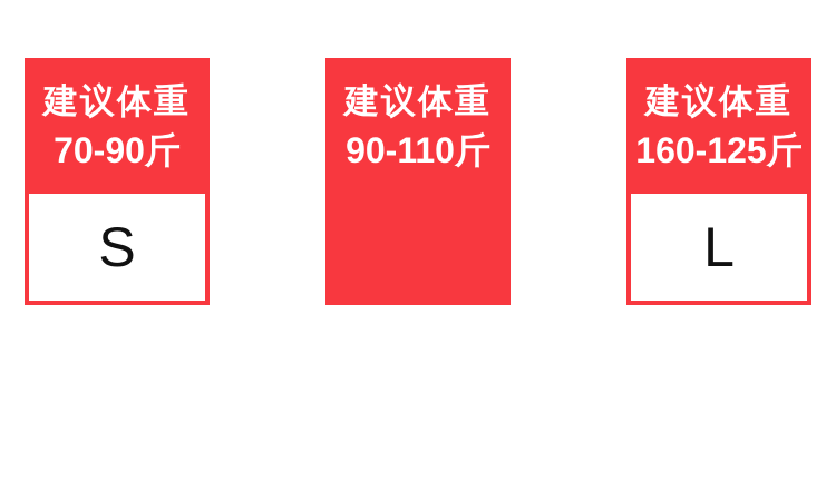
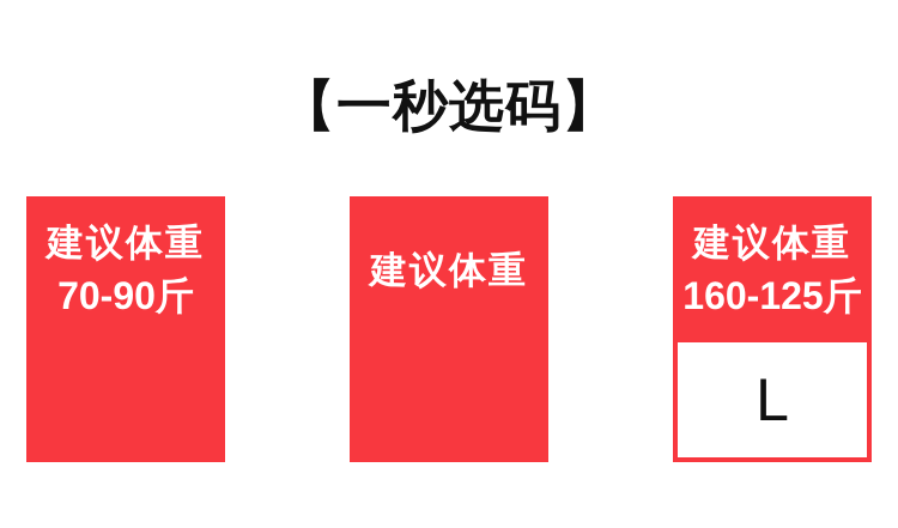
+ 【一秒选码】
  建议体重
  70-90斤
- S
  建议体重
- 90-110斤
  建议体重
  160-125斤
  L
